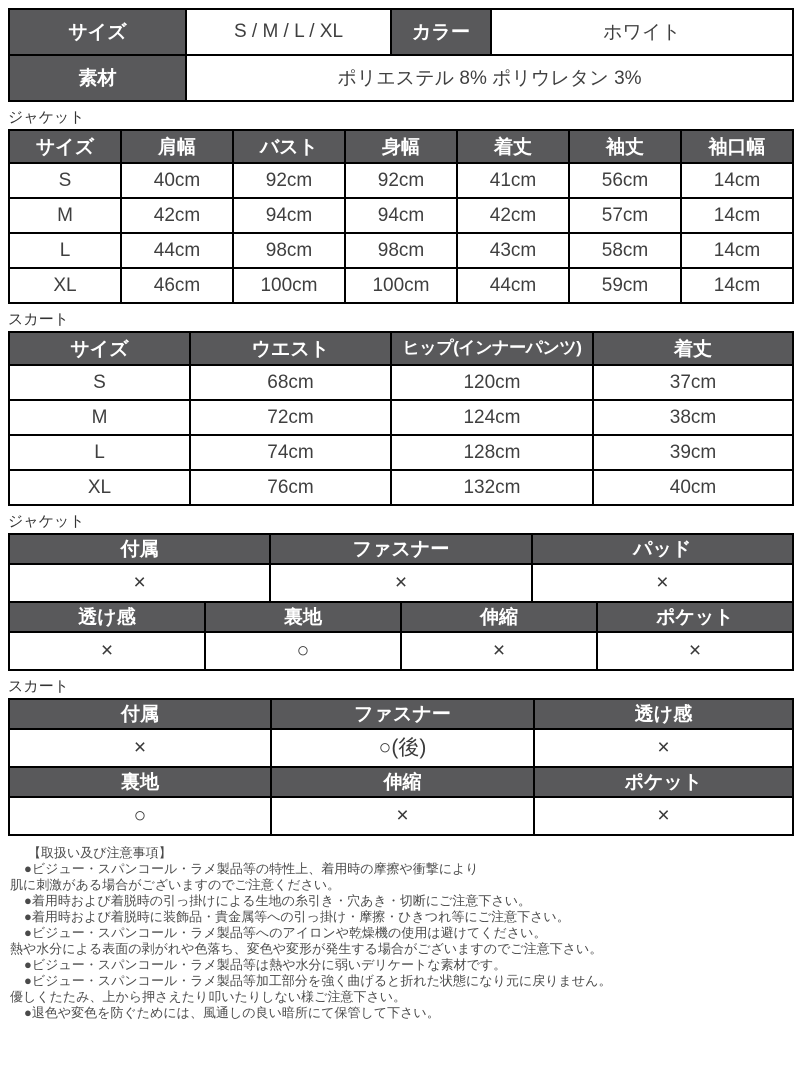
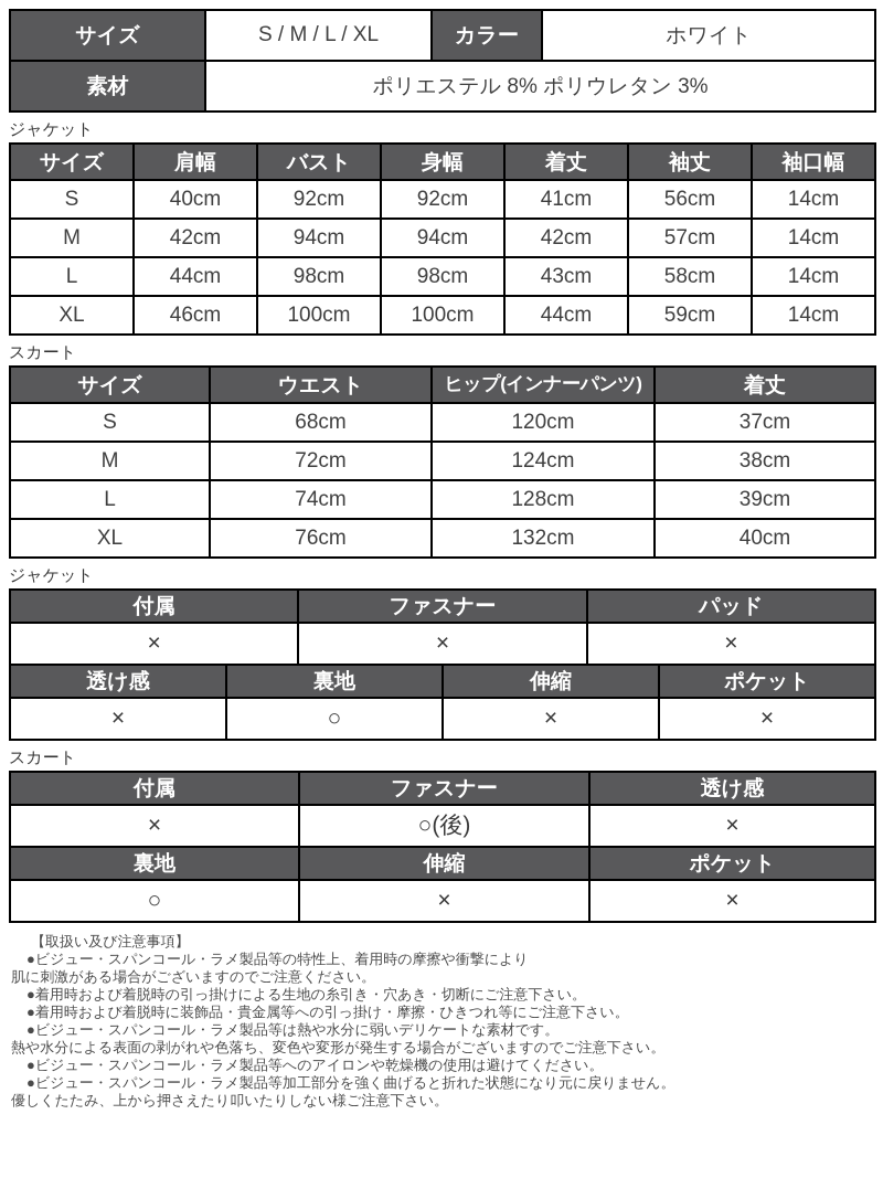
  サイズ	S / M / L / XL	カラー	ホワイト
  素材	ポリエステル 8% ポリウレタン 3%
  ジャケット
  サイズ	肩幅	バスト	身幅	着丈	袖丈	袖口幅
  S	40cm	92cm	92cm	41cm	56cm	14cm
  M	42cm	94cm	94cm	42cm	57cm	14cm
  L	44cm	98cm	98cm	43cm	58cm	14cm
  XL	46cm	100cm	100cm	44cm	59cm	14cm
  スカート
  サイズ	ウエスト	ヒップ(インナーパンツ)	着丈
  S	68cm	120cm	37cm
  M	72cm	124cm	38cm
  L	74cm	128cm	39cm
  XL	76cm	132cm	40cm
  ジャケット
  付属	ファスナー	パッド
  ×	×	×
  透け感	裏地	伸縮	ポケット
  ×	○	×	×
  スカート
  付属	ファスナー	透け感
  ×	○(後)	×
  裏地	伸縮	ポケット
  ○	×	×
  【取扱い及び注意事項】
  ●ビジュー・スパンコール・ラメ製品等の特性上、着用時の摩擦や衝撃により
  肌に刺激がある場合がございますのでご注意ください。
  ●着用時および着脱時の引っ掛けによる生地の糸引き・穴あき・切断にご注意下さい。
  ●着用時および着脱時に装飾品・貴金属等への引っ掛け・摩擦・ひきつれ等にご注意下さい。
- ●ビジュー・スパンコール・ラメ製品等へのアイロンや乾燥機の使用は避けてください。
+ ●ビジュー・スパンコール・ラメ製品等は熱や水分に弱いデリケートな素材です。
  熱や水分による表面の剥がれや色落ち、変色や変形が発生する場合がございますのでご注意下さい。
- ●ビジュー・スパンコール・ラメ製品等は熱や水分に弱いデリケートな素材です。
+ ●ビジュー・スパンコール・ラメ製品等へのアイロンや乾燥機の使用は避けてください。
  ●ビジュー・スパンコール・ラメ製品等加工部分を強く曲げると折れた状態になり元に戻りません。
  優しくたたみ、上から押さえたり叩いたりしない様ご注意下さい。
- ●退色や変色を防ぐためには、風通しの良い暗所にて保管して下さい。
